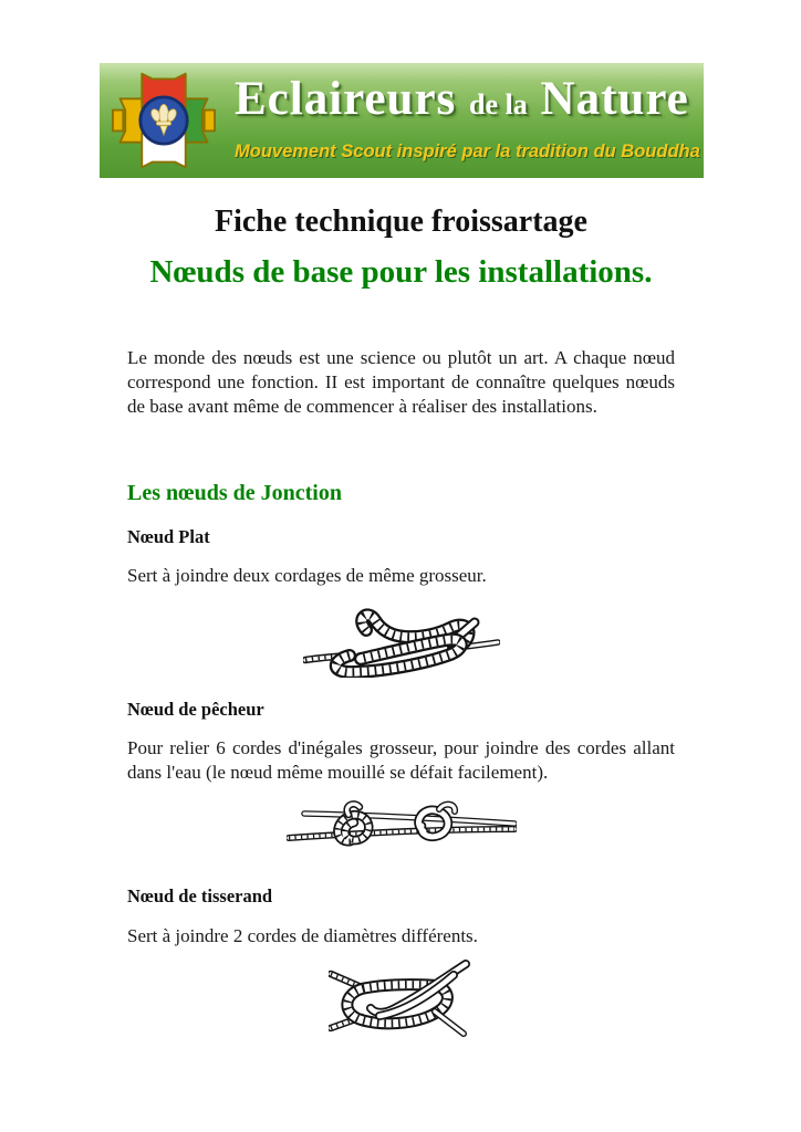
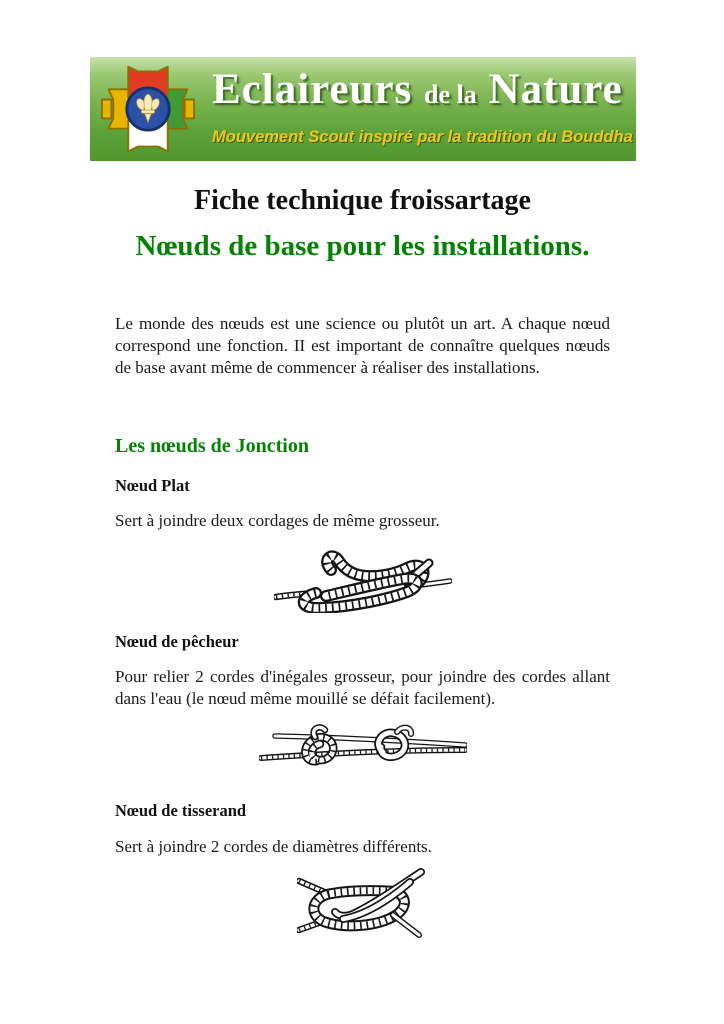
  Eclaireurs de la Nature
  Mouvement Scout inspiré par la tradition du Bouddha
  Fiche technique froissartage
  Nœuds de base pour les installations.
  Le monde des nœuds est une science ou plutôt un art. A chaque nœud correspond une fonction. II est important de connaître quelques nœuds de base avant même de commencer à réaliser des installations.
  Les nœuds de Jonction
  Nœud Plat
  Sert à joindre deux cordages de même grosseur.
  Nœud de pêcheur
- Pour relier 6 cordes d'inégales grosseur, pour joindre des cordes allant dans l'eau (le nœud même mouillé se défait facilement).
+ Pour relier 2 cordes d'inégales grosseur, pour joindre des cordes allant dans l'eau (le nœud même mouillé se défait facilement).
  Nœud de tisserand
  Sert à joindre 2 cordes de diamètres différents.
